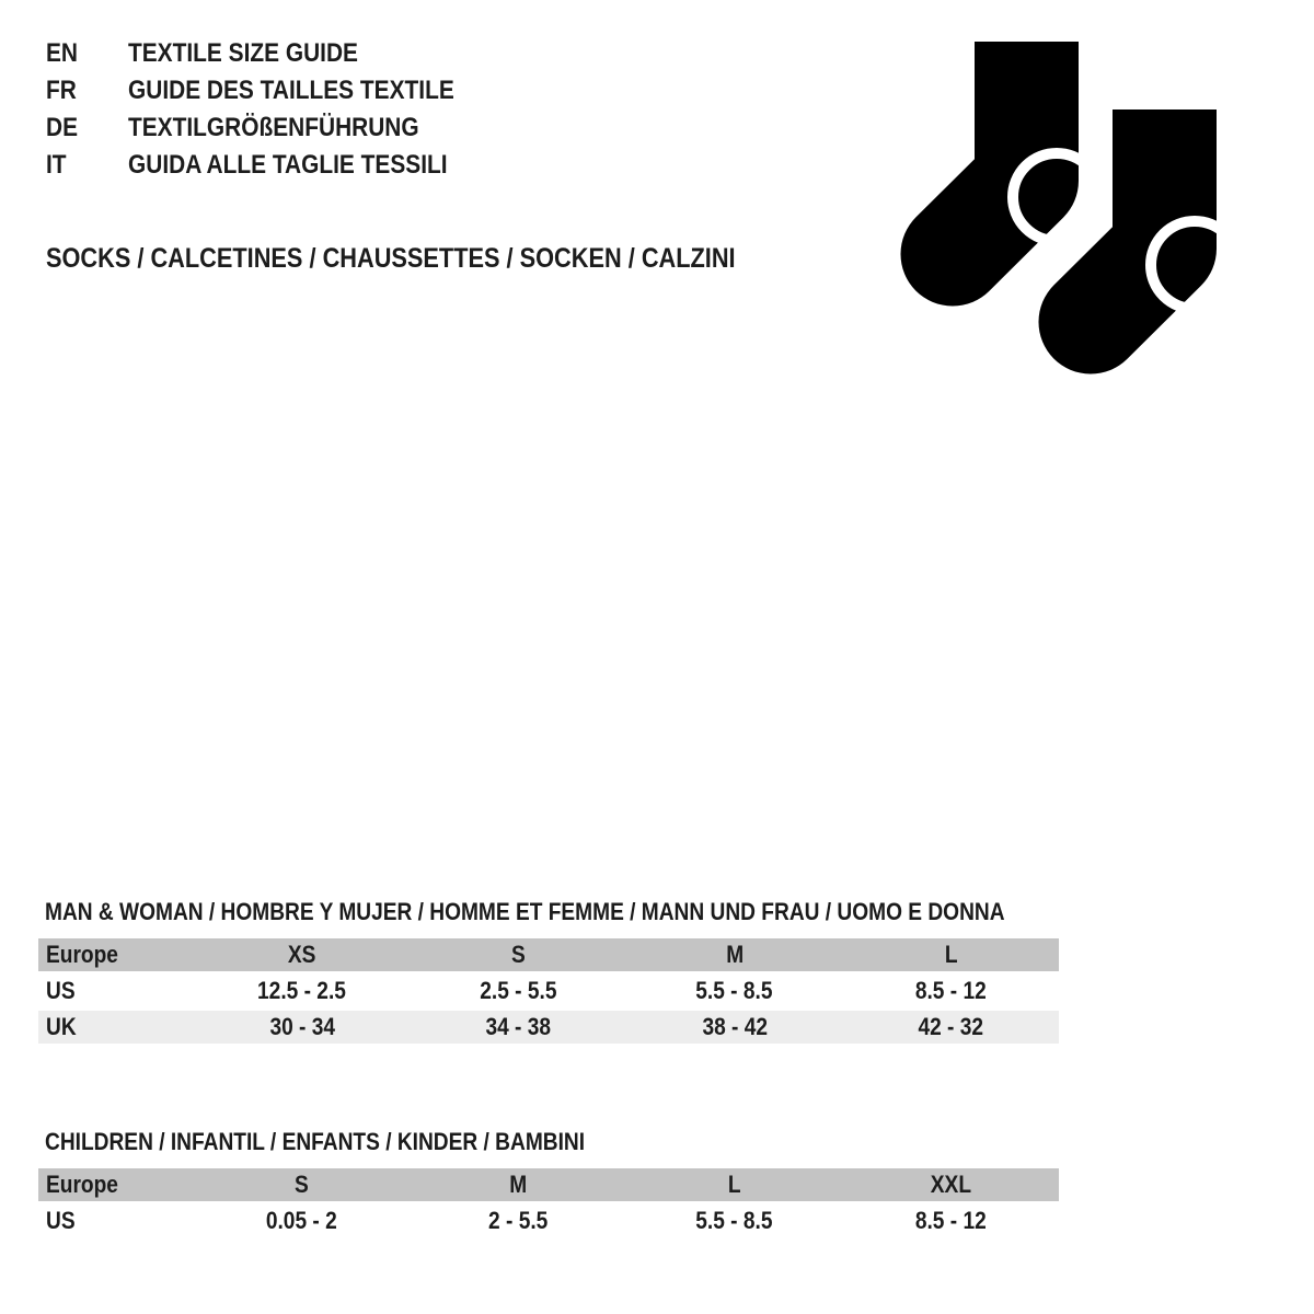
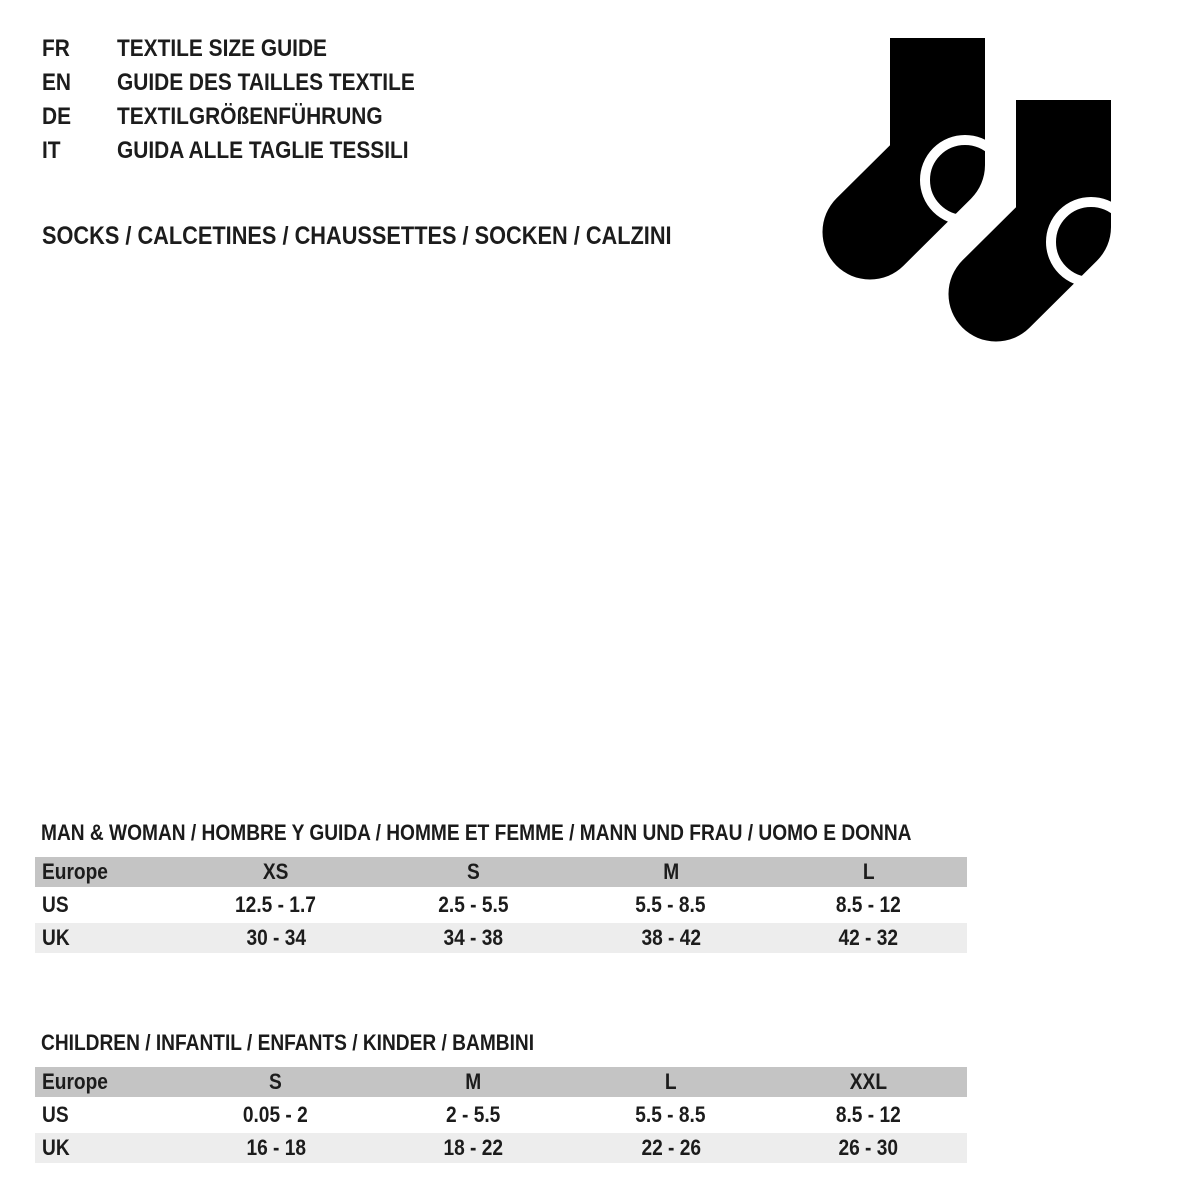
- EN
+ FR
  TEXTILE SIZE GUIDE
- FR
+ EN
  GUIDE DES TAILLES TEXTILE
  DE
  TEXTILGRÖßENFÜHRUNG
  IT
  GUIDA ALLE TAGLIE TESSILI
  SOCKS / CALCETINES / CHAUSSETTES / SOCKEN / CALZINI
- MAN & WOMAN / HOMBRE Y MUJER / HOMME ET FEMME / MANN UND FRAU / UOMO E DONNA
+ MAN & WOMAN / HOMBRE Y GUIDA / HOMME ET FEMME / MANN UND FRAU / UOMO E DONNA
  Europe	XS	S	M	L
- US	12.5 - 2.5	2.5 - 5.5	5.5 - 8.5	8.5 - 12
+ US	12.5 - 1.7	2.5 - 5.5	5.5 - 8.5	8.5 - 12
  UK	30 - 34	34 - 38	38 - 42	42 - 32
  CHILDREN / INFANTIL / ENFANTS / KINDER / BAMBINI
  Europe	S	M	L	XXL
  US	0.05 - 2	2 - 5.5	5.5 - 8.5	8.5 - 12
+ UK	16 - 18	18 - 22	22 - 26	26 - 30
